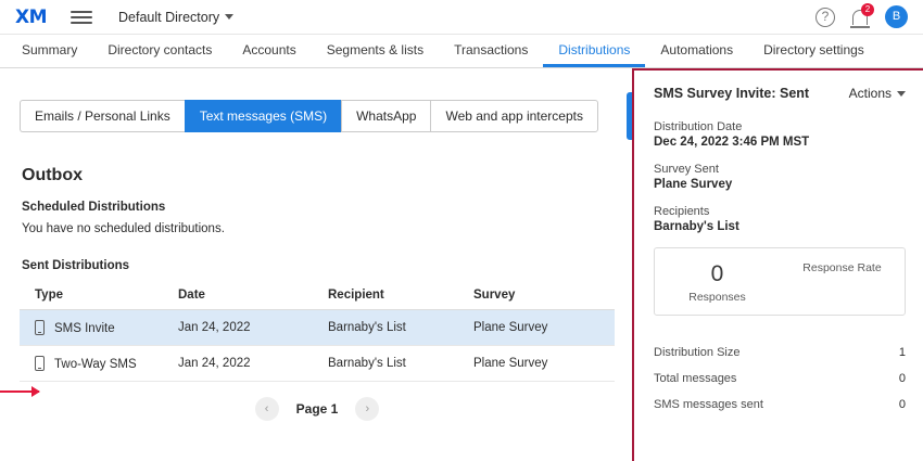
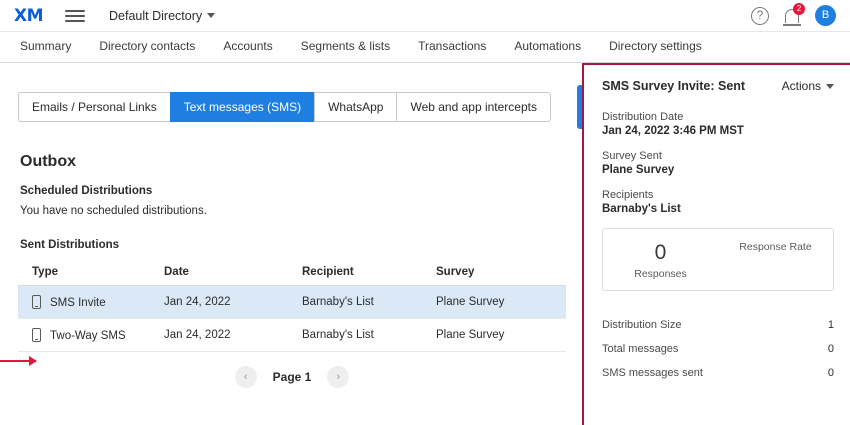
  XM
  Default Directory
  ?
  2
  B
  Summary
  Directory contacts
  Accounts
  Segments & lists
  Transactions
- Distributions
  Automations
  Directory settings
  Emails / Personal Links
  Text messages (SMS)
  WhatsApp
  Web and app intercepts
  Outbox
  Scheduled Distributions
  You have no scheduled distributions.
  Sent Distributions
  Type	Date	Recipient	Survey
  SMS Invite	Jan 24, 2022	Barnaby's List	Plane Survey
  Two-Way SMS	Jan 24, 2022	Barnaby's List	Plane Survey
  ‹
  Page 1
  ›
  SMS Survey Invite: Sent
  Actions
  Distribution Date
- Dec 24, 2022 3:46 PM MST
+ Jan 24, 2022 3:46 PM MST
  Survey Sent
  Plane Survey
  Recipients
  Barnaby's List
  0
  Responses
  Response Rate
  Distribution Size
  1
  Total messages
  0
  SMS messages sent
  0
